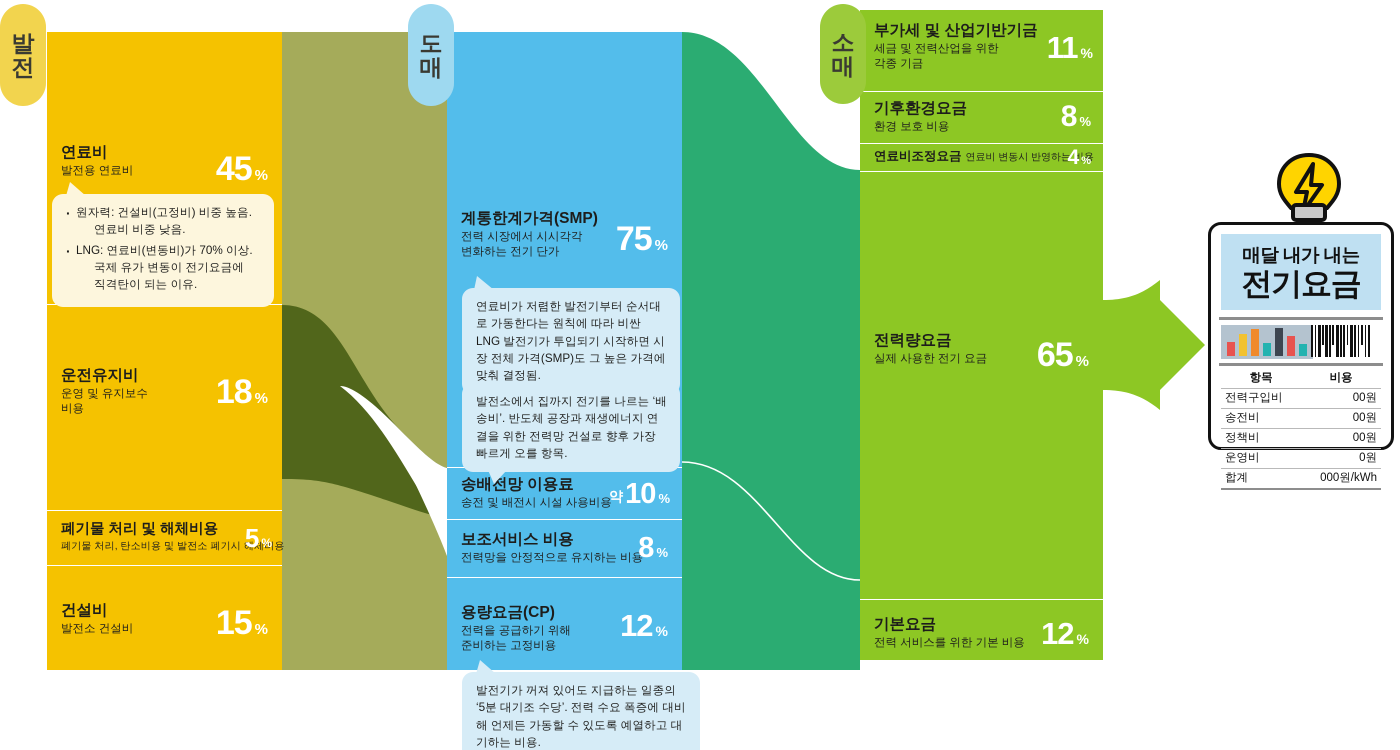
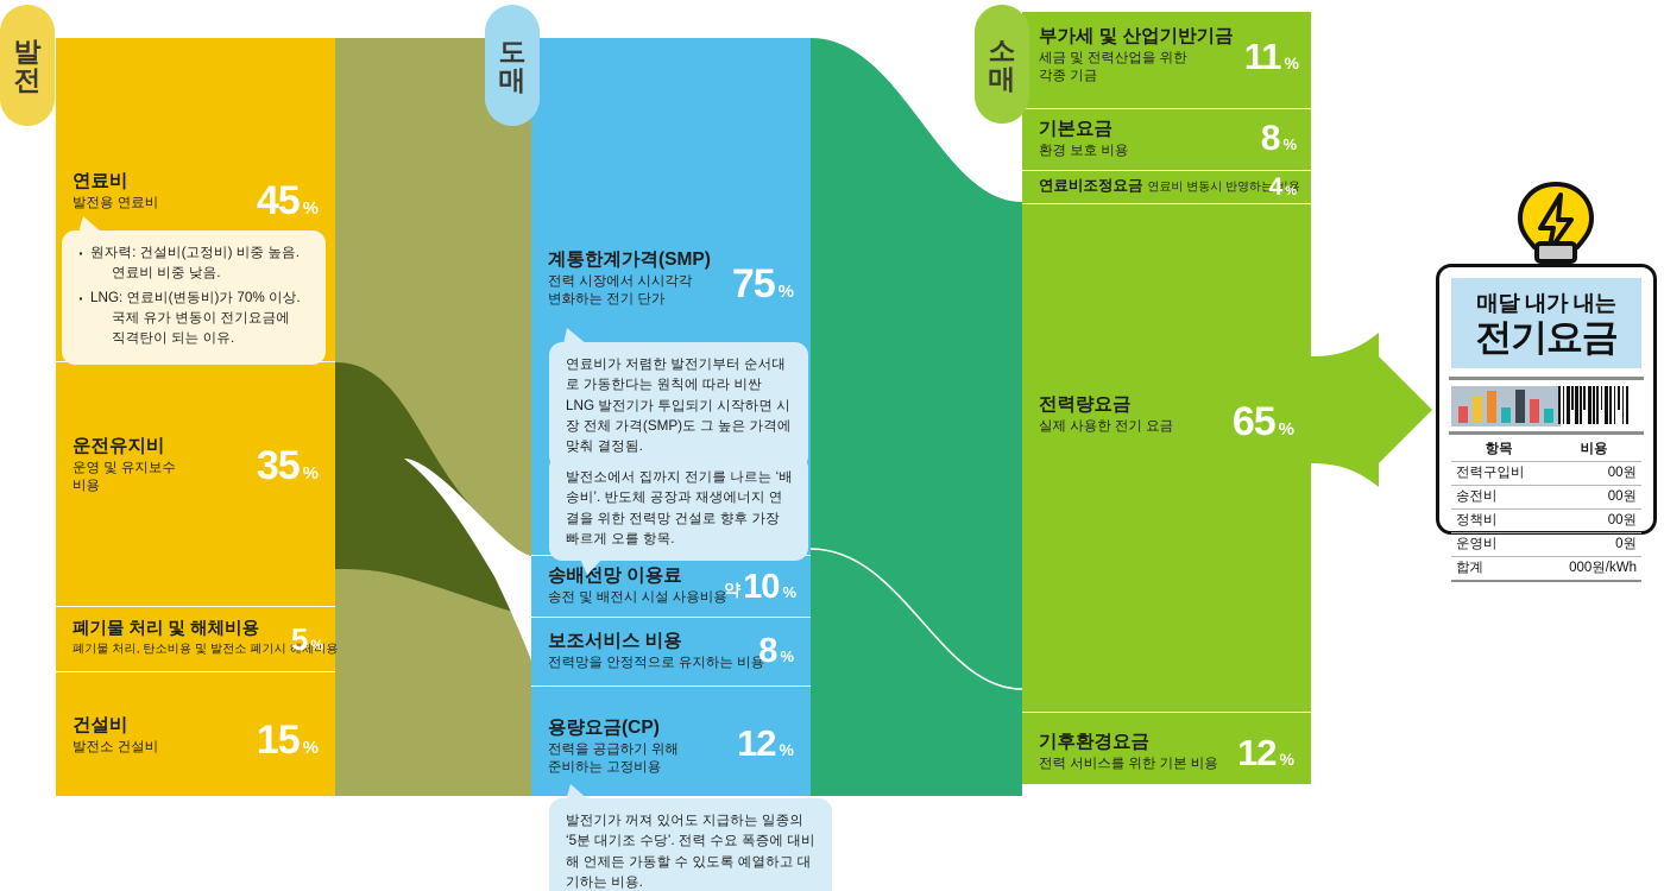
  발
  전
  도
  매
  소
  매
  연료비
  발전용 연료비
  45
  %
  운전유지비
  운영 및 유지보수
  비용
- 18
+ 35
  %
  폐기물 처리 및 해체비용
  폐기물 처리, 탄소비용 및 발전소 폐기시 해체비용
  5
  %
  건설비
  발전소 건설비
  15
  %
  원자력: 건설비(고정비) 비중 높음.
  연료비 비중 낮음.
  LNG: 연료비(변동비)가 70% 이상.
  국제 유가 변동이 전기요금에
  직격탄이 되는 이유.
  계통한계가격(SMP)
  전력 시장에서 시시각각
  변화하는 전기 단가
  75
  %
  송배전망 이용료
  송전 및 배전시 시설 사용비용
  약
  10
  %
  보조서비스 비용
  전력망을 안정적으로 유지하는 비용
  8
  %
  용량요금(CP)
  전력을 공급하기 위해
  준비하는 고정비용
  12
  %
  연료비가 저렴한 발전기부터 순서대로 가동한다는 원칙에 따라 비싼 LNG 발전기가 투입되기 시작하면 시장 전체 가격(SMP)도 그 높은 가격에 맞춰 결정됨.
  발전소에서 집까지 전기를 나르는 ‘배송비’. 반도체 공장과 재생에너지 연결을 위한 전력망 건설로 향후 가장 빠르게 오를 항목.
  발전기가 꺼져 있어도 지급하는 일종의 ‘5분 대기조 수당’. 전력 수요 폭증에 대비해 언제든 가동할 수 있도록 예열하고 대기하는 비용.
  부가세 및 산업기반기금
  세금 및 전력산업을 위한
  각종 기금
  11
  %
- 기후환경요금
+ 기본요금
  환경 보호 비용
  8
  %
  연료비조정요금
  연료비 변동시 반영하는 비용
  4
  %
  전력량요금
  실제 사용한 전기 요금
  65
  %
- 기본요금
+ 기후환경요금
  전력 서비스를 위한 기본 비용
  12
  %
  매달 내가 내는
  전기요금
  항목	비용
  전력구입비	00원
  송전비	00원
  정책비	00원
  운영비	0원
  합계	000원/kWh
